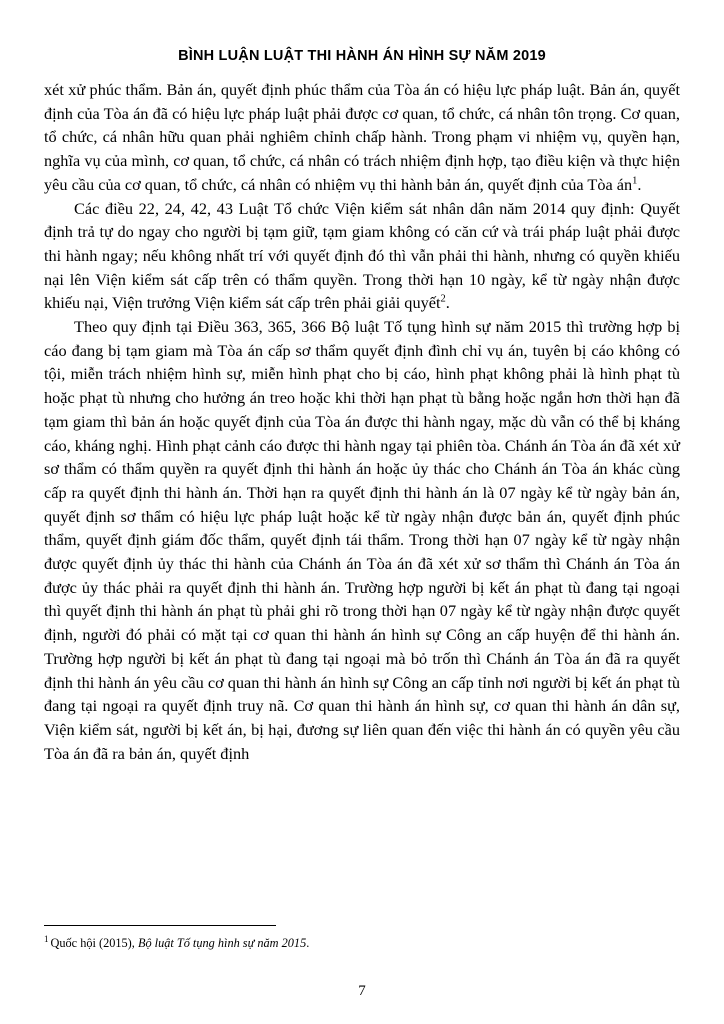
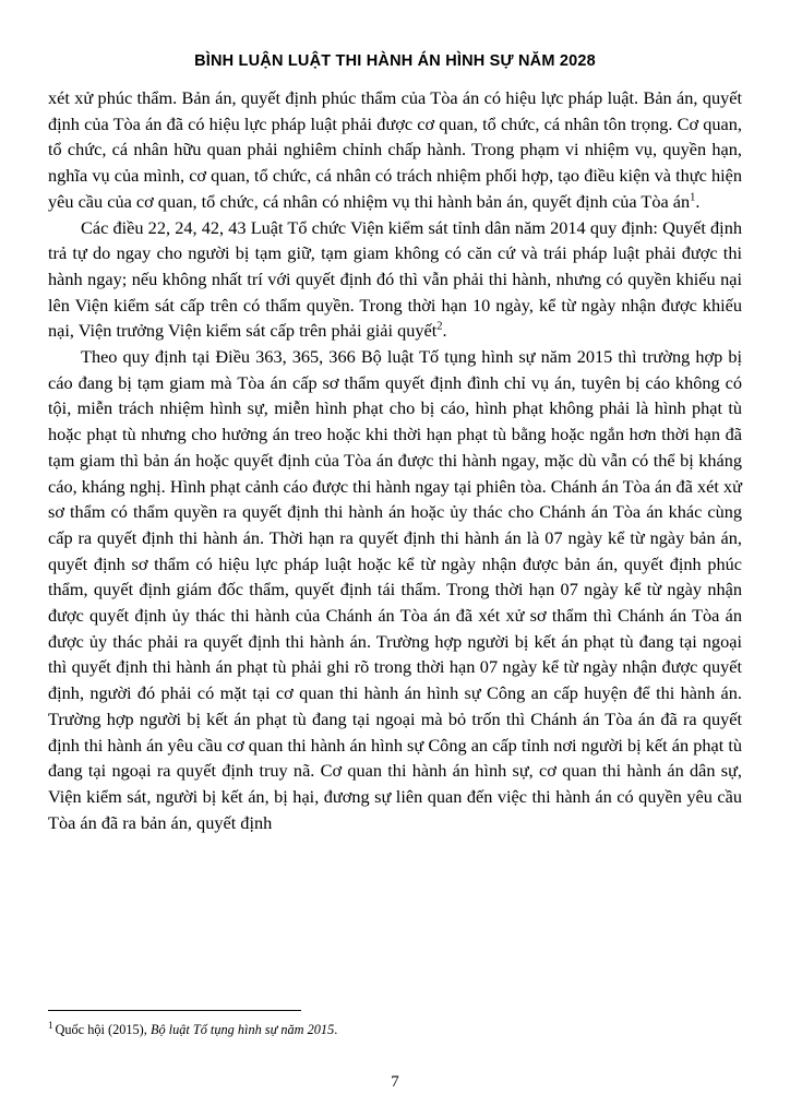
- BÌNH LUẬN LUẬT THI HÀNH ÁN HÌNH SỰ NĂM 2019
+ BÌNH LUẬN LUẬT THI HÀNH ÁN HÌNH SỰ NĂM 2028
- xét xử phúc thẩm. Bản án, quyết định phúc thẩm của Tòa án có hiệu lực pháp luật. Bản án, quyết định của Tòa án đã có hiệu lực pháp luật phải được cơ quan, tổ chức, cá nhân tôn trọng. Cơ quan, tổ chức, cá nhân hữu quan phải nghiêm chỉnh chấp hành. Trong phạm vi nhiệm vụ, quyền hạn, nghĩa vụ của mình, cơ quan, tổ chức, cá nhân có trách nhiệm định hợp, tạo điều kiện và thực hiện yêu cầu của cơ quan, tổ chức, cá nhân có nhiệm vụ thi hành bản án, quyết định của Tòa án1.
+ xét xử phúc thẩm. Bản án, quyết định phúc thẩm của Tòa án có hiệu lực pháp luật. Bản án, quyết định của Tòa án đã có hiệu lực pháp luật phải được cơ quan, tổ chức, cá nhân tôn trọng. Cơ quan, tổ chức, cá nhân hữu quan phải nghiêm chỉnh chấp hành. Trong phạm vi nhiệm vụ, quyền hạn, nghĩa vụ của mình, cơ quan, tổ chức, cá nhân có trách nhiệm phối hợp, tạo điều kiện và thực hiện yêu cầu của cơ quan, tổ chức, cá nhân có nhiệm vụ thi hành bản án, quyết định của Tòa án1.
- Các điều 22, 24, 42, 43 Luật Tổ chức Viện kiểm sát nhân dân năm 2014 quy định: Quyết định trả tự do ngay cho người bị tạm giữ, tạm giam không có căn cứ và trái pháp luật phải được thi hành ngay; nếu không nhất trí với quyết định đó thì vẫn phải thi hành, nhưng có quyền khiếu nại lên Viện kiểm sát cấp trên có thẩm quyền. Trong thời hạn 10 ngày, kể từ ngày nhận được khiếu nại, Viện trưởng Viện kiểm sát cấp trên phải giải quyết2.
+ Các điều 22, 24, 42, 43 Luật Tổ chức Viện kiểm sát tỉnh dân năm 2014 quy định: Quyết định trả tự do ngay cho người bị tạm giữ, tạm giam không có căn cứ và trái pháp luật phải được thi hành ngay; nếu không nhất trí với quyết định đó thì vẫn phải thi hành, nhưng có quyền khiếu nại lên Viện kiểm sát cấp trên có thẩm quyền. Trong thời hạn 10 ngày, kể từ ngày nhận được khiếu nại, Viện trưởng Viện kiểm sát cấp trên phải giải quyết2.
  Theo quy định tại Điều 363, 365, 366 Bộ luật Tố tụng hình sự năm 2015 thì trường hợp bị cáo đang bị tạm giam mà Tòa án cấp sơ thẩm quyết định đình chỉ vụ án, tuyên bị cáo không có tội, miễn trách nhiệm hình sự, miễn hình phạt cho bị cáo, hình phạt không phải là hình phạt tù hoặc phạt tù nhưng cho hưởng án treo hoặc khi thời hạn phạt tù bằng hoặc ngắn hơn thời hạn đã tạm giam thì bản án hoặc quyết định của Tòa án được thi hành ngay, mặc dù vẫn có thể bị kháng cáo, kháng nghị. Hình phạt cảnh cáo được thi hành ngay tại phiên tòa. Chánh án Tòa án đã xét xử sơ thẩm có thẩm quyền ra quyết định thi hành án hoặc ủy thác cho Chánh án Tòa án khác cùng cấp ra quyết định thi hành án. Thời hạn ra quyết định thi hành án là 07 ngày kể từ ngày bản án, quyết định sơ thẩm có hiệu lực pháp luật hoặc kể từ ngày nhận được bản án, quyết định phúc thẩm, quyết định giám đốc thẩm, quyết định tái thẩm. Trong thời hạn 07 ngày kể từ ngày nhận được quyết định ủy thác thi hành của Chánh án Tòa án đã xét xử sơ thẩm thì Chánh án Tòa án được ủy thác phải ra quyết định thi hành án. Trường hợp người bị kết án phạt tù đang tại ngoại thì quyết định thi hành án phạt tù phải ghi rõ trong thời hạn 07 ngày kể từ ngày nhận được quyết định, người đó phải có mặt tại cơ quan thi hành án hình sự Công an cấp huyện để thi hành án. Trường hợp người bị kết án phạt tù đang tại ngoại mà bỏ trốn thì Chánh án Tòa án đã ra quyết định thi hành án yêu cầu cơ quan thi hành án hình sự Công an cấp tỉnh nơi người bị kết án phạt tù đang tại ngoại ra quyết định truy nã. Cơ quan thi hành án hình sự, cơ quan thi hành án dân sự, Viện kiểm sát, người bị kết án, bị hại, đương sự liên quan đến việc thi hành án có quyền yêu cầu Tòa án đã ra bản án, quyết định
  1 Quốc hội (2015), Bộ luật Tố tụng hình sự năm 2015.
  7
